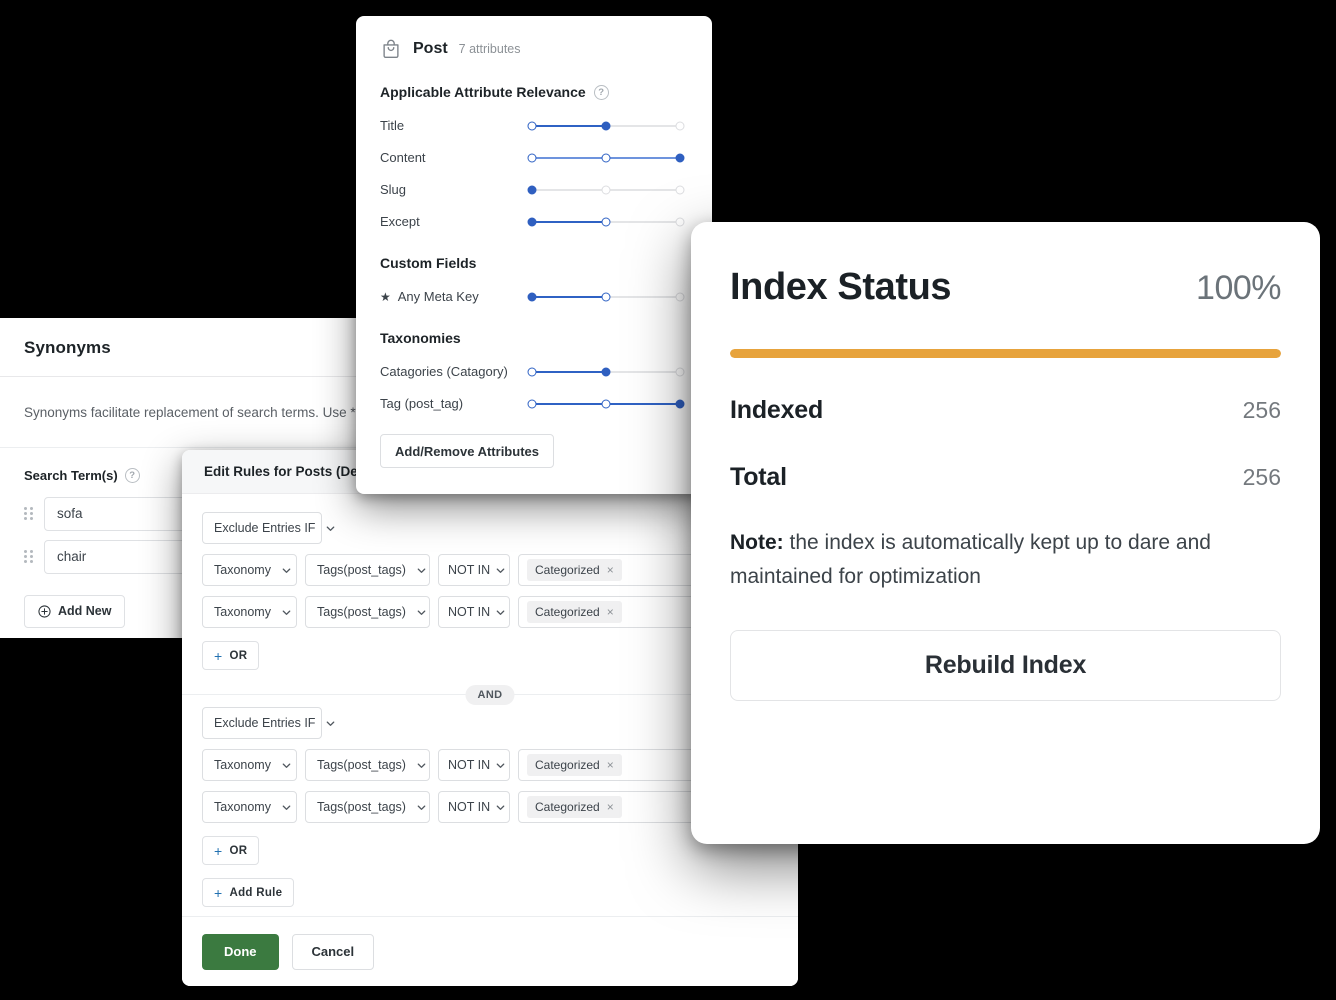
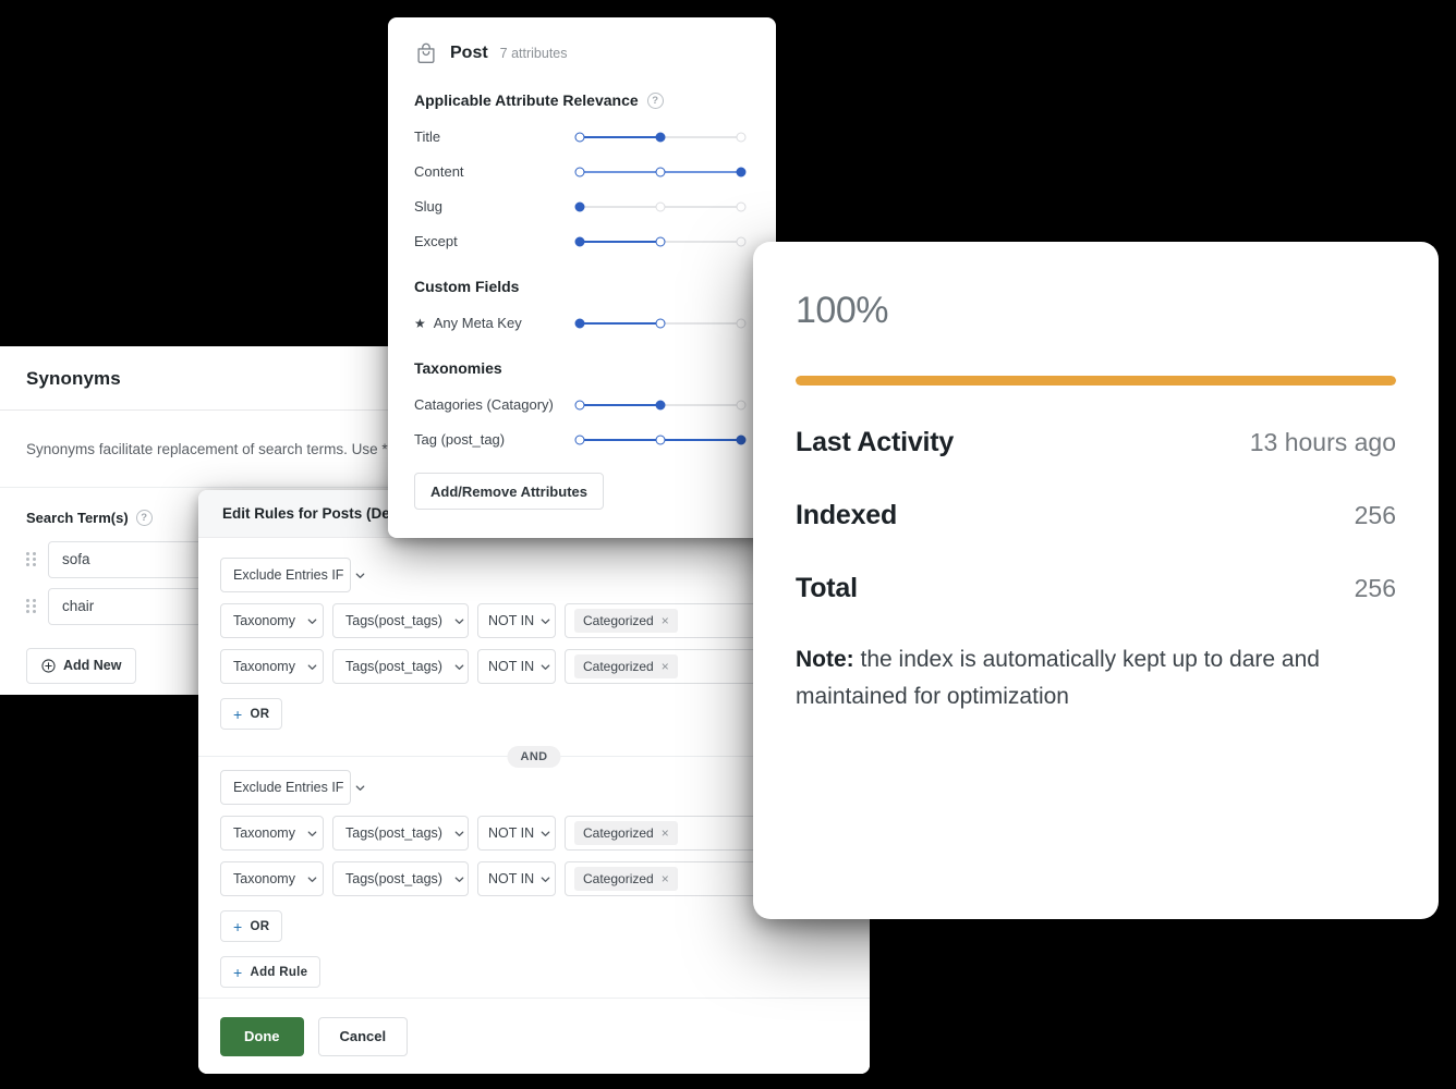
  Synonyms
  Synonyms facilitate replacement of search terms. Use *
  Search Term(s)
  ?
  sofa
  chair
  Add New
  Edit Rules for Posts (De
  Exclude Entries IF
  Taxonomy
  Tags(post_tags)
  NOT IN
  Categorized
  ×
  Taxonomy
  Tags(post_tags)
  NOT IN
  Categorized
  ×
  +
  OR
  AND
  Exclude Entries IF
  Taxonomy
  Tags(post_tags)
  NOT IN
  Categorized
  ×
  Taxonomy
  Tags(post_tags)
  NOT IN
  Categorized
  ×
  +
  OR
  +
  Add Rule
  Done
  Cancel
  Post
  7 attributes
  Applicable Attribute Relevance
  ?
  Title
  Content
  Slug
  Except
  Custom Fields
  ★
  Any Meta Key
  Taxonomies
  Catagories (Catagory)
  Tag (post_tag)
  Add/Remove Attributes
- Index Status
  100%
+ Last Activity
+ 13 hours ago
  Indexed
  256
  Total
  256
  Note: the index is automatically kept up to dare and maintained for optimization
- Rebuild Index
